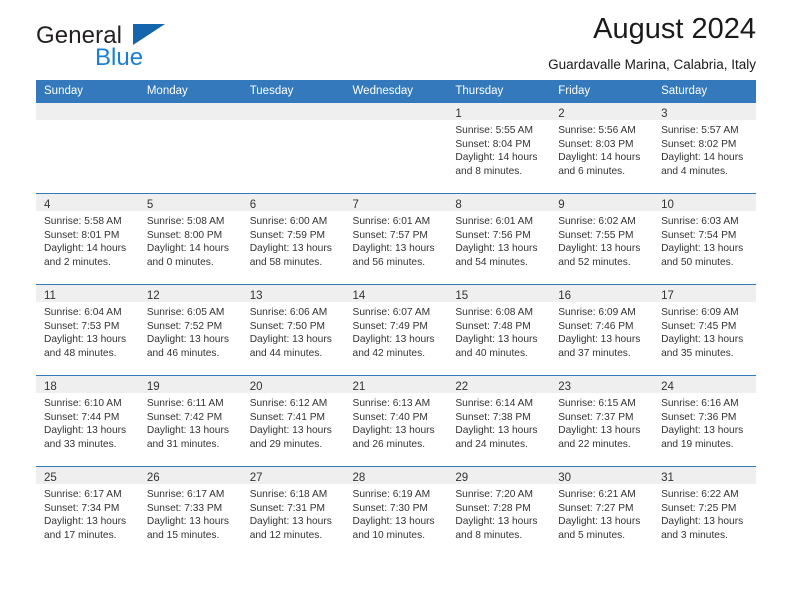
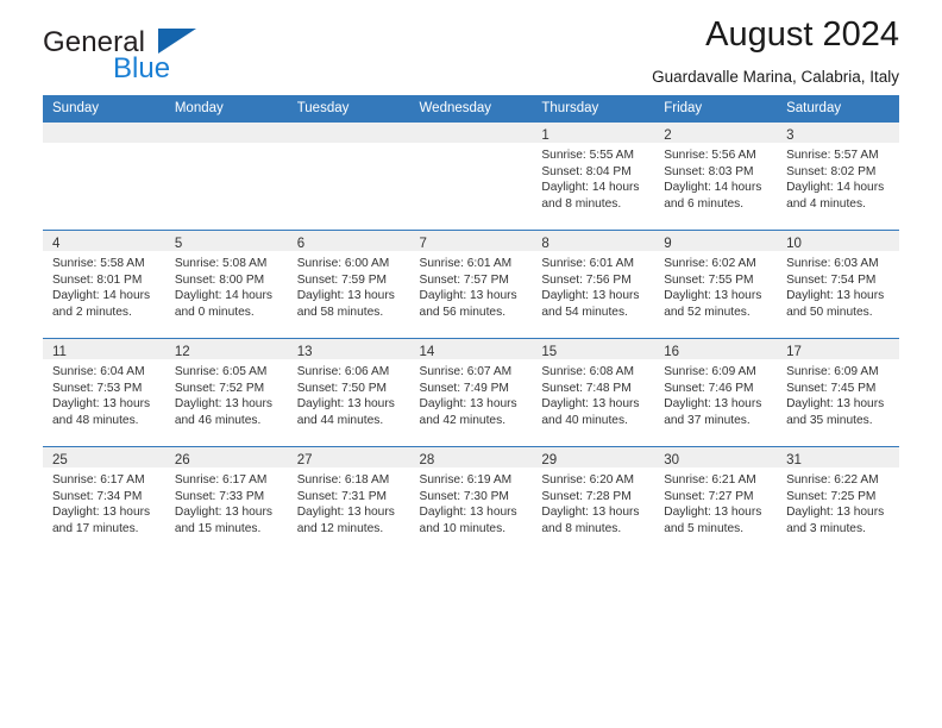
  General
  Blue
  August 2024
  Guardavalle Marina, Calabria, Italy
  Sunday	Monday	Tuesday	Wednesday	Thursday	Friday	Saturday
  				1Sunrise: 5:55 AMSunset: 8:04 PMDaylight: 14 hoursand 8 minutes.	2Sunrise: 5:56 AMSunset: 8:03 PMDaylight: 14 hoursand 6 minutes.	3Sunrise: 5:57 AMSunset: 8:02 PMDaylight: 14 hoursand 4 minutes.
  4Sunrise: 5:58 AMSunset: 8:01 PMDaylight: 14 hoursand 2 minutes.	5Sunrise: 5:08 AMSunset: 8:00 PMDaylight: 14 hoursand 0 minutes.	6Sunrise: 6:00 AMSunset: 7:59 PMDaylight: 13 hoursand 58 minutes.	7Sunrise: 6:01 AMSunset: 7:57 PMDaylight: 13 hoursand 56 minutes.	8Sunrise: 6:01 AMSunset: 7:56 PMDaylight: 13 hoursand 54 minutes.	9Sunrise: 6:02 AMSunset: 7:55 PMDaylight: 13 hoursand 52 minutes.	10Sunrise: 6:03 AMSunset: 7:54 PMDaylight: 13 hoursand 50 minutes.
  11Sunrise: 6:04 AMSunset: 7:53 PMDaylight: 13 hoursand 48 minutes.	12Sunrise: 6:05 AMSunset: 7:52 PMDaylight: 13 hoursand 46 minutes.	13Sunrise: 6:06 AMSunset: 7:50 PMDaylight: 13 hoursand 44 minutes.	14Sunrise: 6:07 AMSunset: 7:49 PMDaylight: 13 hoursand 42 minutes.	15Sunrise: 6:08 AMSunset: 7:48 PMDaylight: 13 hoursand 40 minutes.	16Sunrise: 6:09 AMSunset: 7:46 PMDaylight: 13 hoursand 37 minutes.	17Sunrise: 6:09 AMSunset: 7:45 PMDaylight: 13 hoursand 35 minutes.
- 18Sunrise: 6:10 AMSunset: 7:44 PMDaylight: 13 hoursand 33 minutes.	19Sunrise: 6:11 AMSunset: 7:42 PMDaylight: 13 hoursand 31 minutes.	20Sunrise: 6:12 AMSunset: 7:41 PMDaylight: 13 hoursand 29 minutes.	21Sunrise: 6:13 AMSunset: 7:40 PMDaylight: 13 hoursand 26 minutes.	22Sunrise: 6:14 AMSunset: 7:38 PMDaylight: 13 hoursand 24 minutes.	23Sunrise: 6:15 AMSunset: 7:37 PMDaylight: 13 hoursand 22 minutes.	24Sunrise: 6:16 AMSunset: 7:36 PMDaylight: 13 hoursand 19 minutes.
- 25Sunrise: 6:17 AMSunset: 7:34 PMDaylight: 13 hoursand 17 minutes.	26Sunrise: 6:17 AMSunset: 7:33 PMDaylight: 13 hoursand 15 minutes.	27Sunrise: 6:18 AMSunset: 7:31 PMDaylight: 13 hoursand 12 minutes.	28Sunrise: 6:19 AMSunset: 7:30 PMDaylight: 13 hoursand 10 minutes.	29Sunrise: 7:20 AMSunset: 7:28 PMDaylight: 13 hoursand 8 minutes.	30Sunrise: 6:21 AMSunset: 7:27 PMDaylight: 13 hoursand 5 minutes.	31Sunrise: 6:22 AMSunset: 7:25 PMDaylight: 13 hoursand 3 minutes.
+ 25Sunrise: 6:17 AMSunset: 7:34 PMDaylight: 13 hoursand 17 minutes.	26Sunrise: 6:17 AMSunset: 7:33 PMDaylight: 13 hoursand 15 minutes.	27Sunrise: 6:18 AMSunset: 7:31 PMDaylight: 13 hoursand 12 minutes.	28Sunrise: 6:19 AMSunset: 7:30 PMDaylight: 13 hoursand 10 minutes.	29Sunrise: 6:20 AMSunset: 7:28 PMDaylight: 13 hoursand 8 minutes.	30Sunrise: 6:21 AMSunset: 7:27 PMDaylight: 13 hoursand 5 minutes.	31Sunrise: 6:22 AMSunset: 7:25 PMDaylight: 13 hoursand 3 minutes.
